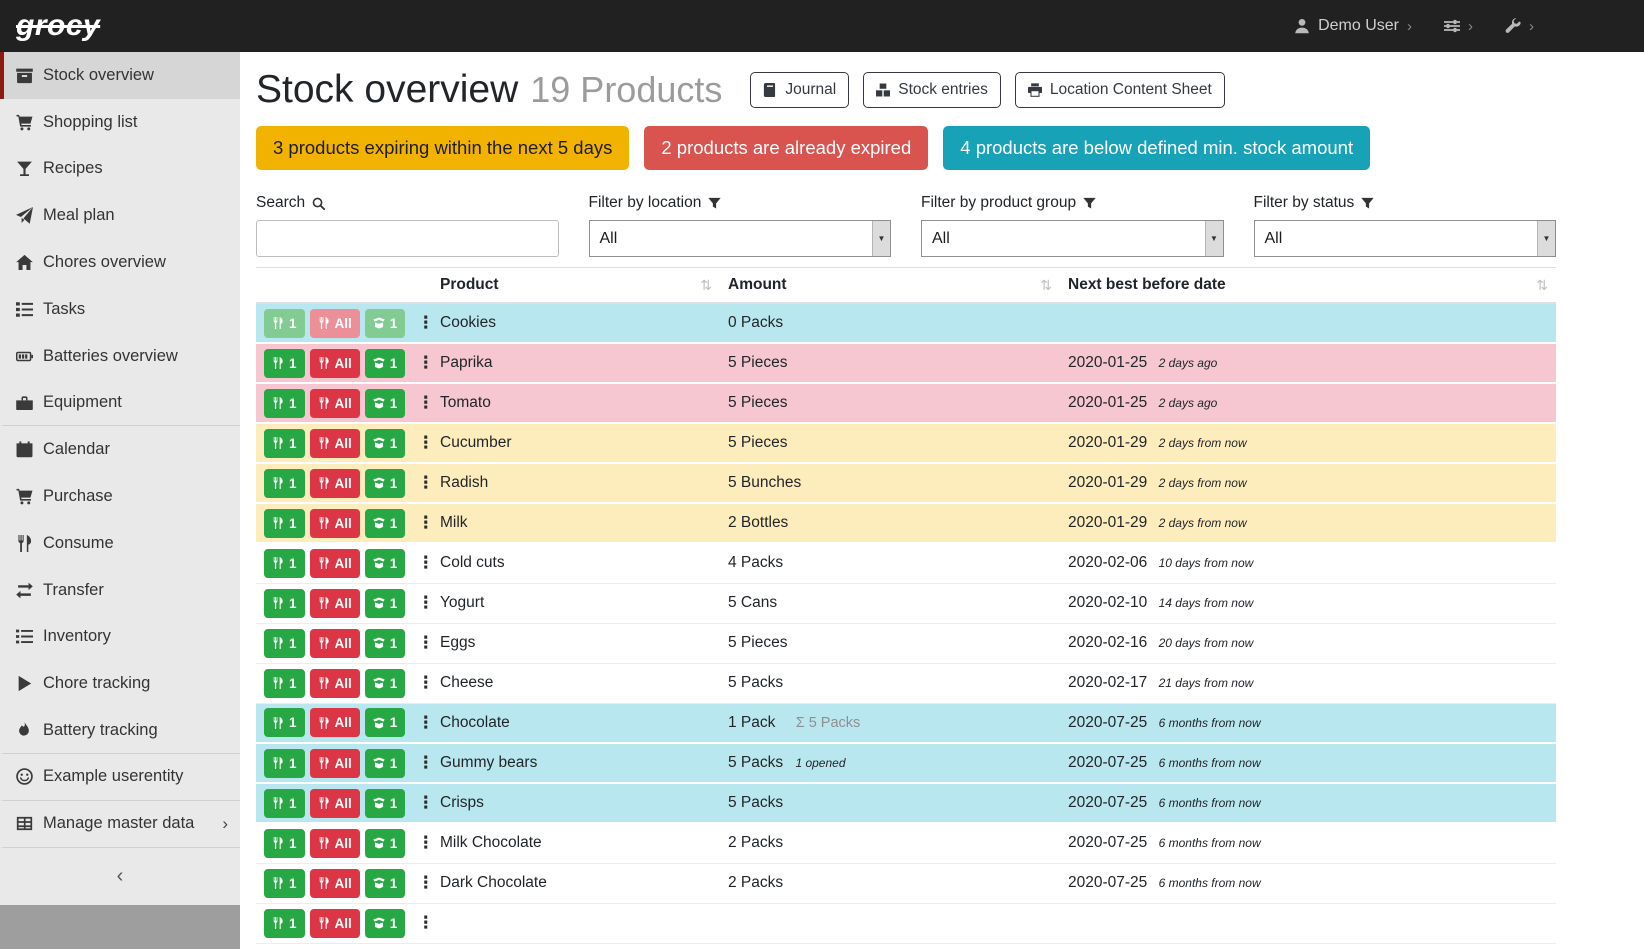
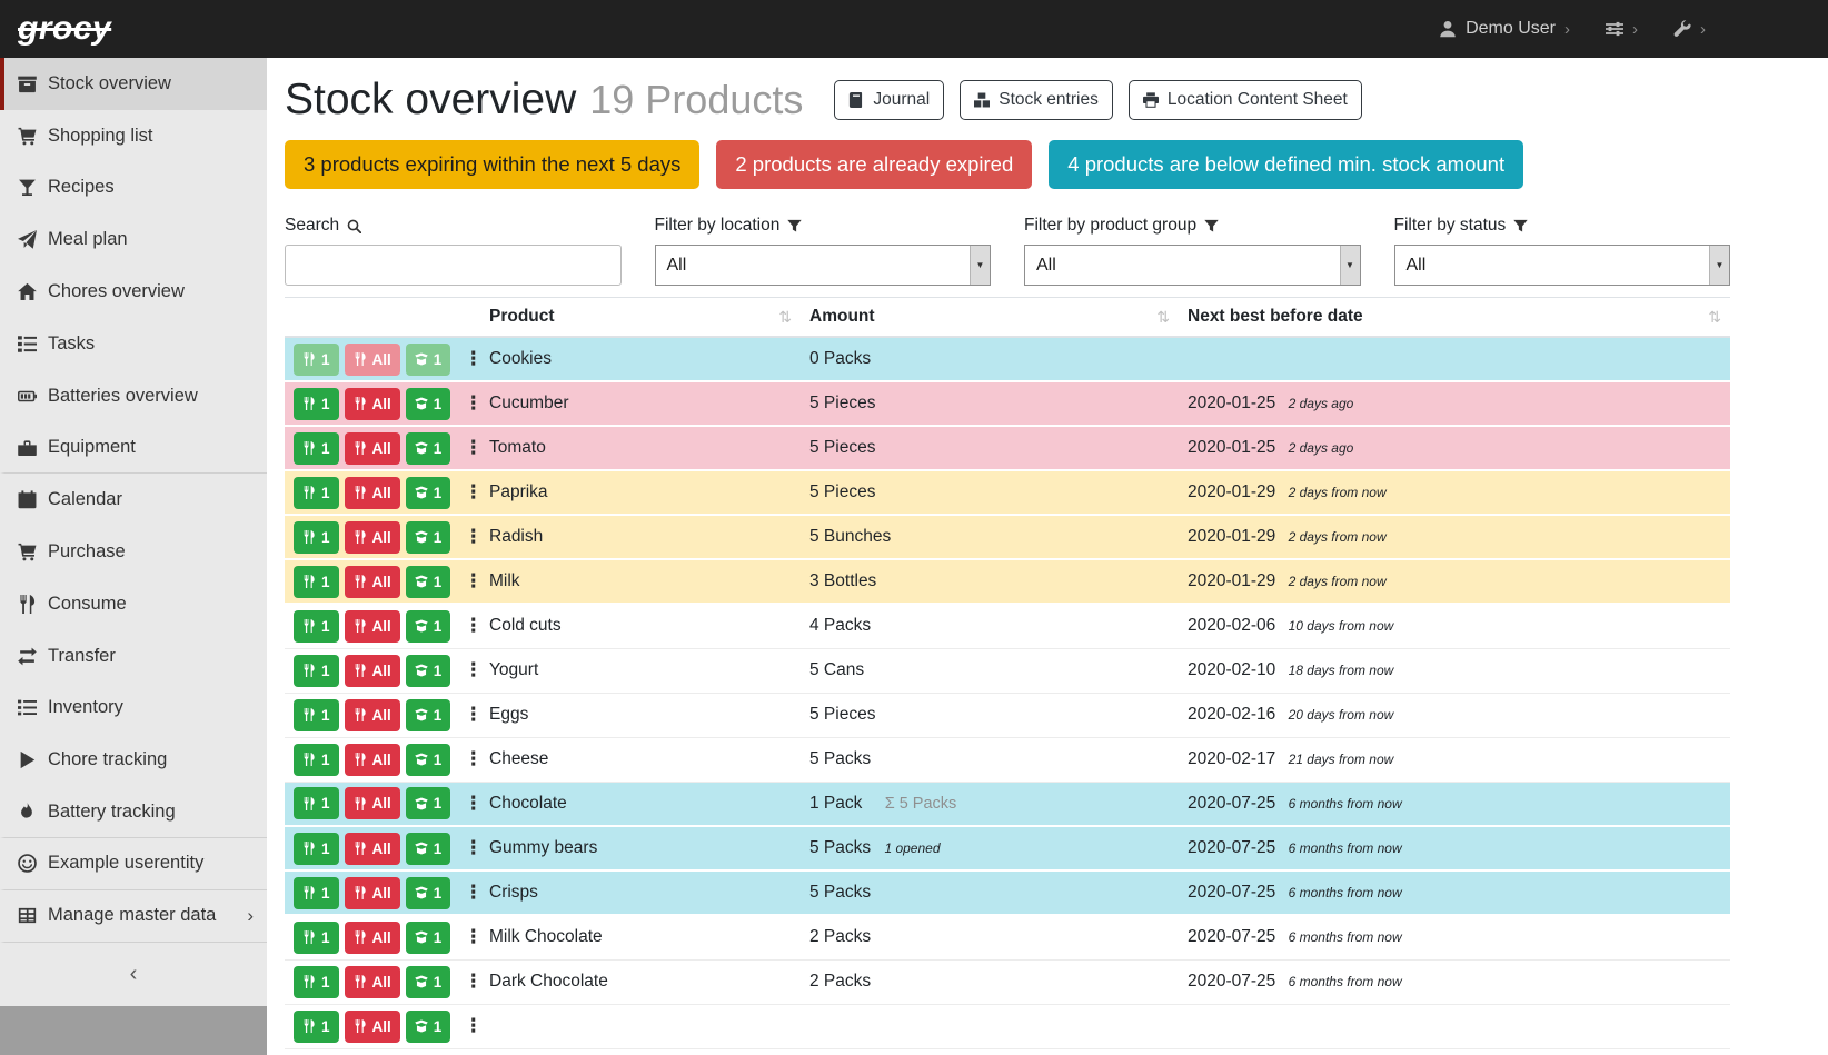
  grocy
  Demo User
  ›
  ›
  ›
  Stock overview
  Shopping list
  Recipes
  Meal plan
  Chores overview
  Tasks
  Batteries overview
  Equipment
  Calendar
  Purchase
  Consume
  Transfer
  Inventory
  Chore tracking
  Battery tracking
  Example userentity
  Manage master data
  ›
  ‹
  Stock overview
  19 Products
  Journal
  Stock entries
  Location Content Sheet
  3 products expiring within the next 5 days
  2 products are already expired
  4 products are below defined min. stock amount
  Search
  Filter by location
  All
  ▼
  Filter by product group
  All
  ▼
  Filter by status
  All
  ▼
  	Product ⇅	Amount ⇅	Next best before date ⇅
  1 All 1 ⋮	Cookies	0 Packs
- 1 All 1 ⋮	Paprika	5 Pieces	2020-01-25 2 days ago
+ 1 All 1 ⋮	Cucumber	5 Pieces	2020-01-25 2 days ago
  1 All 1 ⋮	Tomato	5 Pieces	2020-01-25 2 days ago
- 1 All 1 ⋮	Cucumber	5 Pieces	2020-01-29 2 days from now
+ 1 All 1 ⋮	Paprika	5 Pieces	2020-01-29 2 days from now
  1 All 1 ⋮	Radish	5 Bunches	2020-01-29 2 days from now
- 1 All 1 ⋮	Milk	2 Bottles	2020-01-29 2 days from now
+ 1 All 1 ⋮	Milk	3 Bottles	2020-01-29 2 days from now
  1 All 1 ⋮	Cold cuts	4 Packs	2020-02-06 10 days from now
- 1 All 1 ⋮	Yogurt	5 Cans	2020-02-10 14 days from now
+ 1 All 1 ⋮	Yogurt	5 Cans	2020-02-10 18 days from now
  1 All 1 ⋮	Eggs	5 Pieces	2020-02-16 20 days from now
  1 All 1 ⋮	Cheese	5 Packs	2020-02-17 21 days from now
  1 All 1 ⋮	Chocolate	1 Pack Σ 5 Packs	2020-07-25 6 months from now
  1 All 1 ⋮	Gummy bears	5 Packs 1 opened	2020-07-25 6 months from now
  1 All 1 ⋮	Crisps	5 Packs	2020-07-25 6 months from now
  1 All 1 ⋮	Milk Chocolate	2 Packs	2020-07-25 6 months from now
  1 All 1 ⋮	Dark Chocolate	2 Packs	2020-07-25 6 months from now
  1 All 1 ⋮
